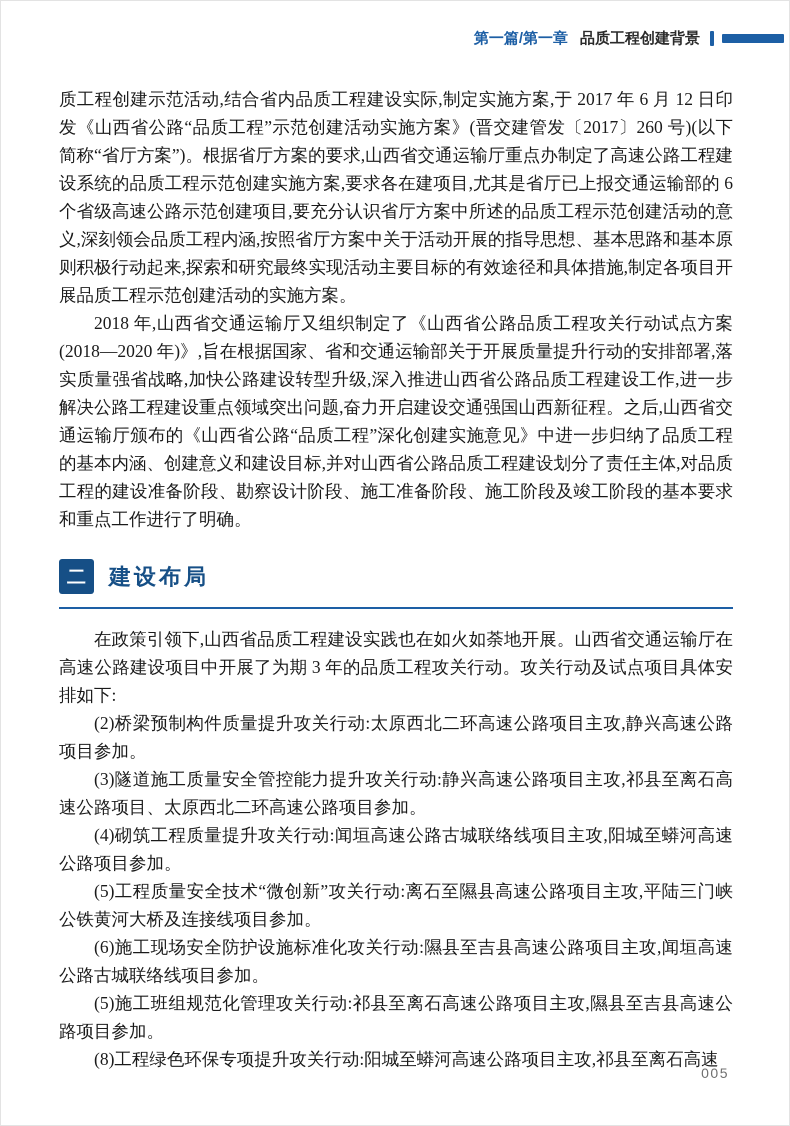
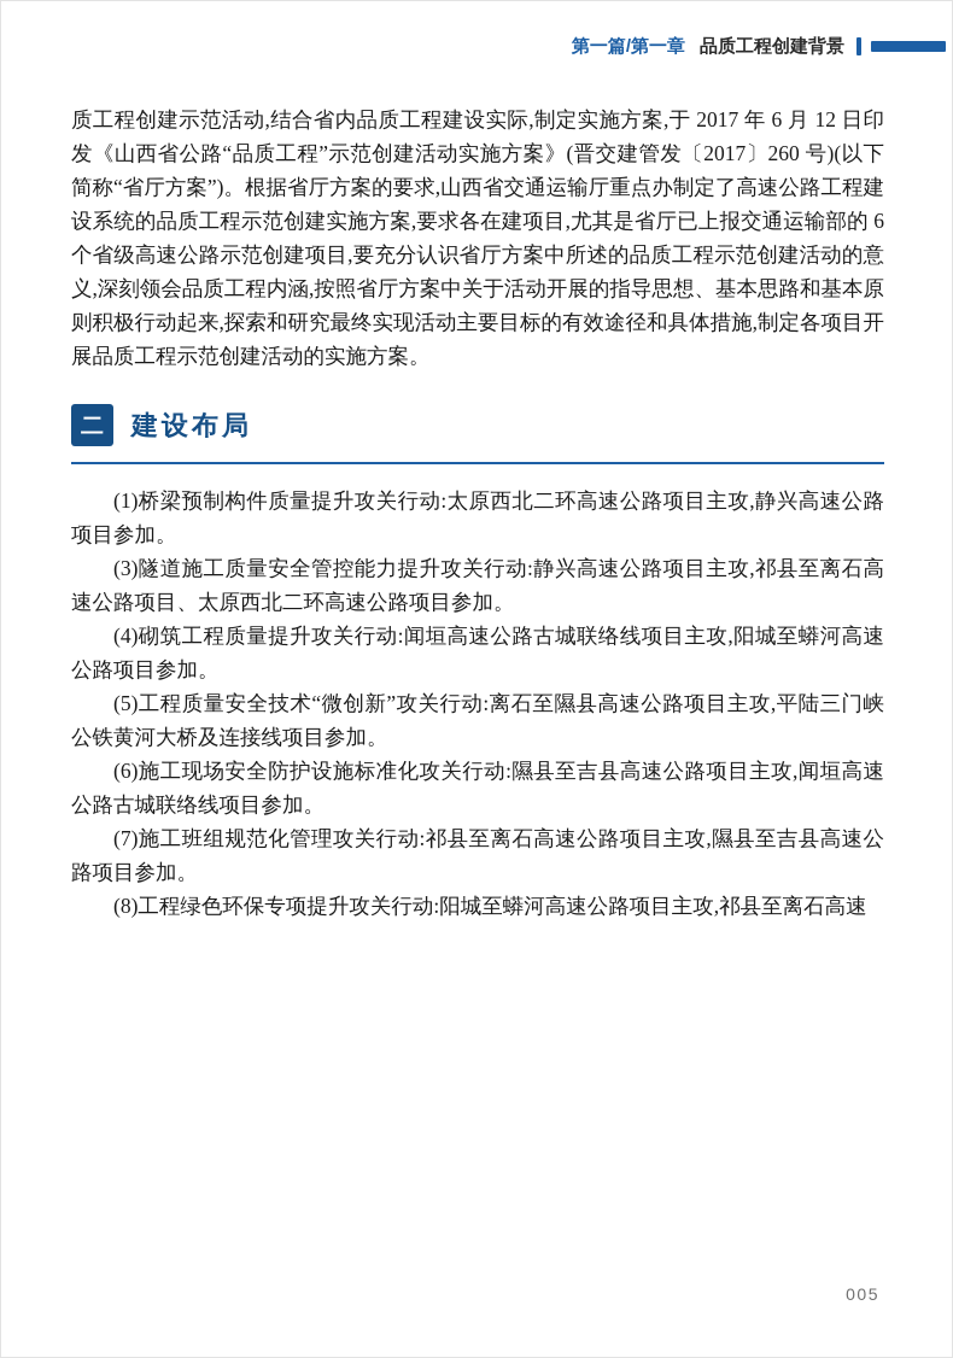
  第一篇/第一章
  品质工程创建背景
  质工程创建示范活动,结合省内品质工程建设实际,制定实施方案,于 2017 年 6 月 12 日印发《山西省公路“品质工程”示范创建活动实施方案》(晋交建管发〔2017〕260 号)(以下简称“省厅方案”)。根据省厅方案的要求,山西省交通运输厅重点办制定了高速公路工程建设系统的品质工程示范创建实施方案,要求各在建项目,尤其是省厅已上报交通运输部的 6 个省级高速公路示范创建项目,要充分认识省厅方案中所述的品质工程示范创建活动的意义,深刻领会品质工程内涵,按照省厅方案中关于活动开展的指导思想、基本思路和基本原则积极行动起来,探索和研究最终实现活动主要目标的有效途径和具体措施,制定各项目开展品质工程示范创建活动的实施方案。
- 2018 年,山西省交通运输厅又组织制定了《山西省公路品质工程攻关行动试点方案(2018—2020 年)》,旨在根据国家、省和交通运输部关于开展质量提升行动的安排部署,落实质量强省战略,加快公路建设转型升级,深入推进山西省公路品质工程建设工作,进一步解决公路工程建设重点领域突出问题,奋力开启建设交通强国山西新征程。之后,山西省交通运输厅颁布的《山西省公路“品质工程”深化创建实施意见》中进一步归纳了品质工程的基本内涵、创建意义和建设目标,并对山西省公路品质工程建设划分了责任主体,对品质工程的建设准备阶段、勘察设计阶段、施工准备阶段、施工阶段及竣工阶段的基本要求和重点工作进行了明确。
  二
  建设布局
- 在政策引领下,山西省品质工程建设实践也在如火如荼地开展。山西省交通运输厅在高速公路建设项目中开展了为期 3 年的品质工程攻关行动。攻关行动及试点项目具体安排如下:
- (2)桥梁预制构件质量提升攻关行动:太原西北二环高速公路项目主攻,静兴高速公路项目参加。
+ (1)桥梁预制构件质量提升攻关行动:太原西北二环高速公路项目主攻,静兴高速公路项目参加。
  (3)隧道施工质量安全管控能力提升攻关行动:静兴高速公路项目主攻,祁县至离石高速公路项目、太原西北二环高速公路项目参加。
  (4)砌筑工程质量提升攻关行动:闻垣高速公路古城联络线项目主攻,阳城至蟒河高速公路项目参加。
  (5)工程质量安全技术“微创新”攻关行动:离石至隰县高速公路项目主攻,平陆三门峡公铁黄河大桥及连接线项目参加。
  (6)施工现场安全防护设施标准化攻关行动:隰县至吉县高速公路项目主攻,闻垣高速公路古城联络线项目参加。
- (5)施工班组规范化管理攻关行动:祁县至离石高速公路项目主攻,隰县至吉县高速公路项目参加。
+ (7)施工班组规范化管理攻关行动:祁县至离石高速公路项目主攻,隰县至吉县高速公路项目参加。
  (8)工程绿色环保专项提升攻关行动:阳城至蟒河高速公路项目主攻,祁县至离石高速
  005
